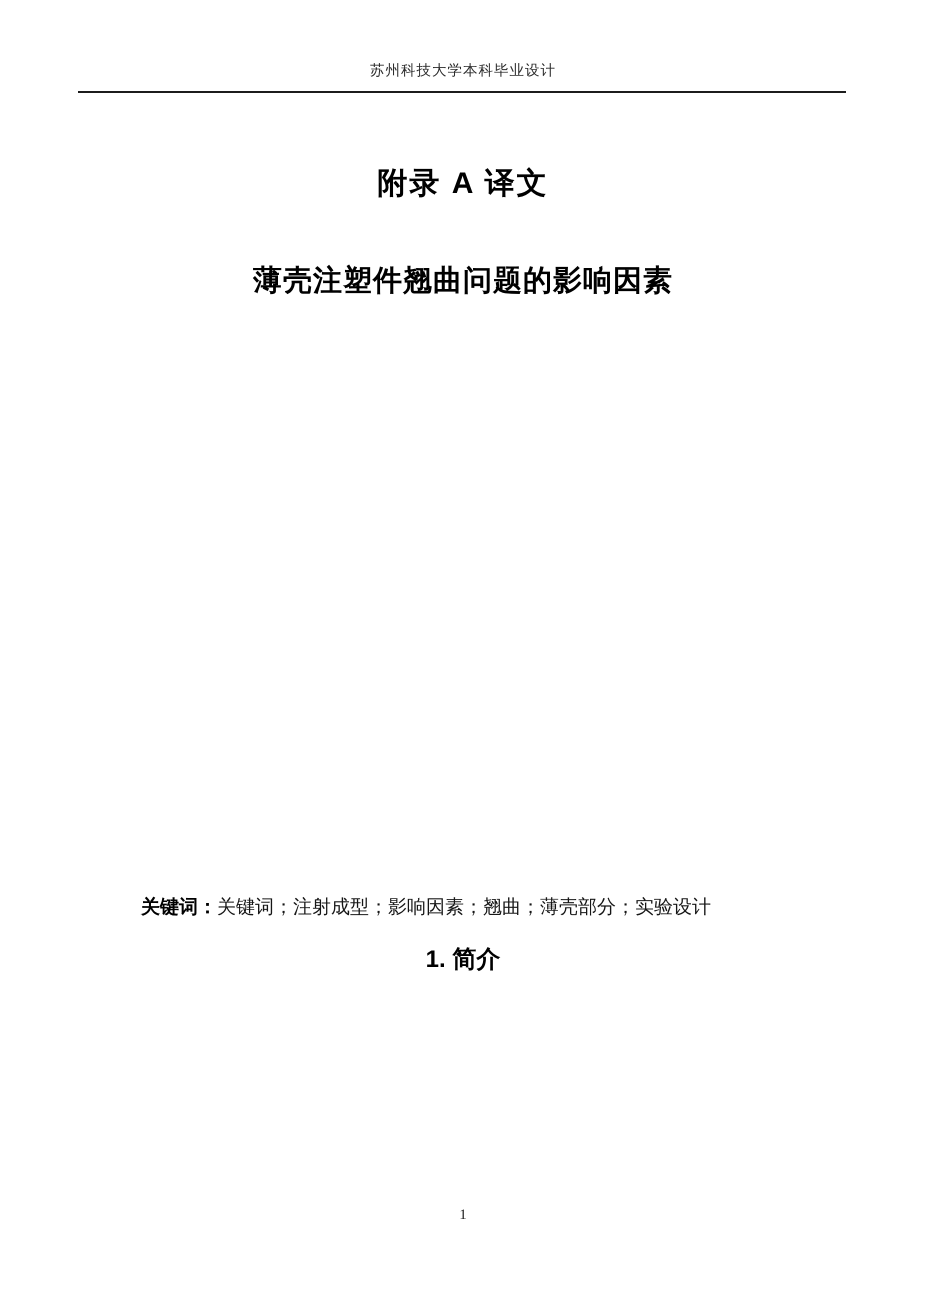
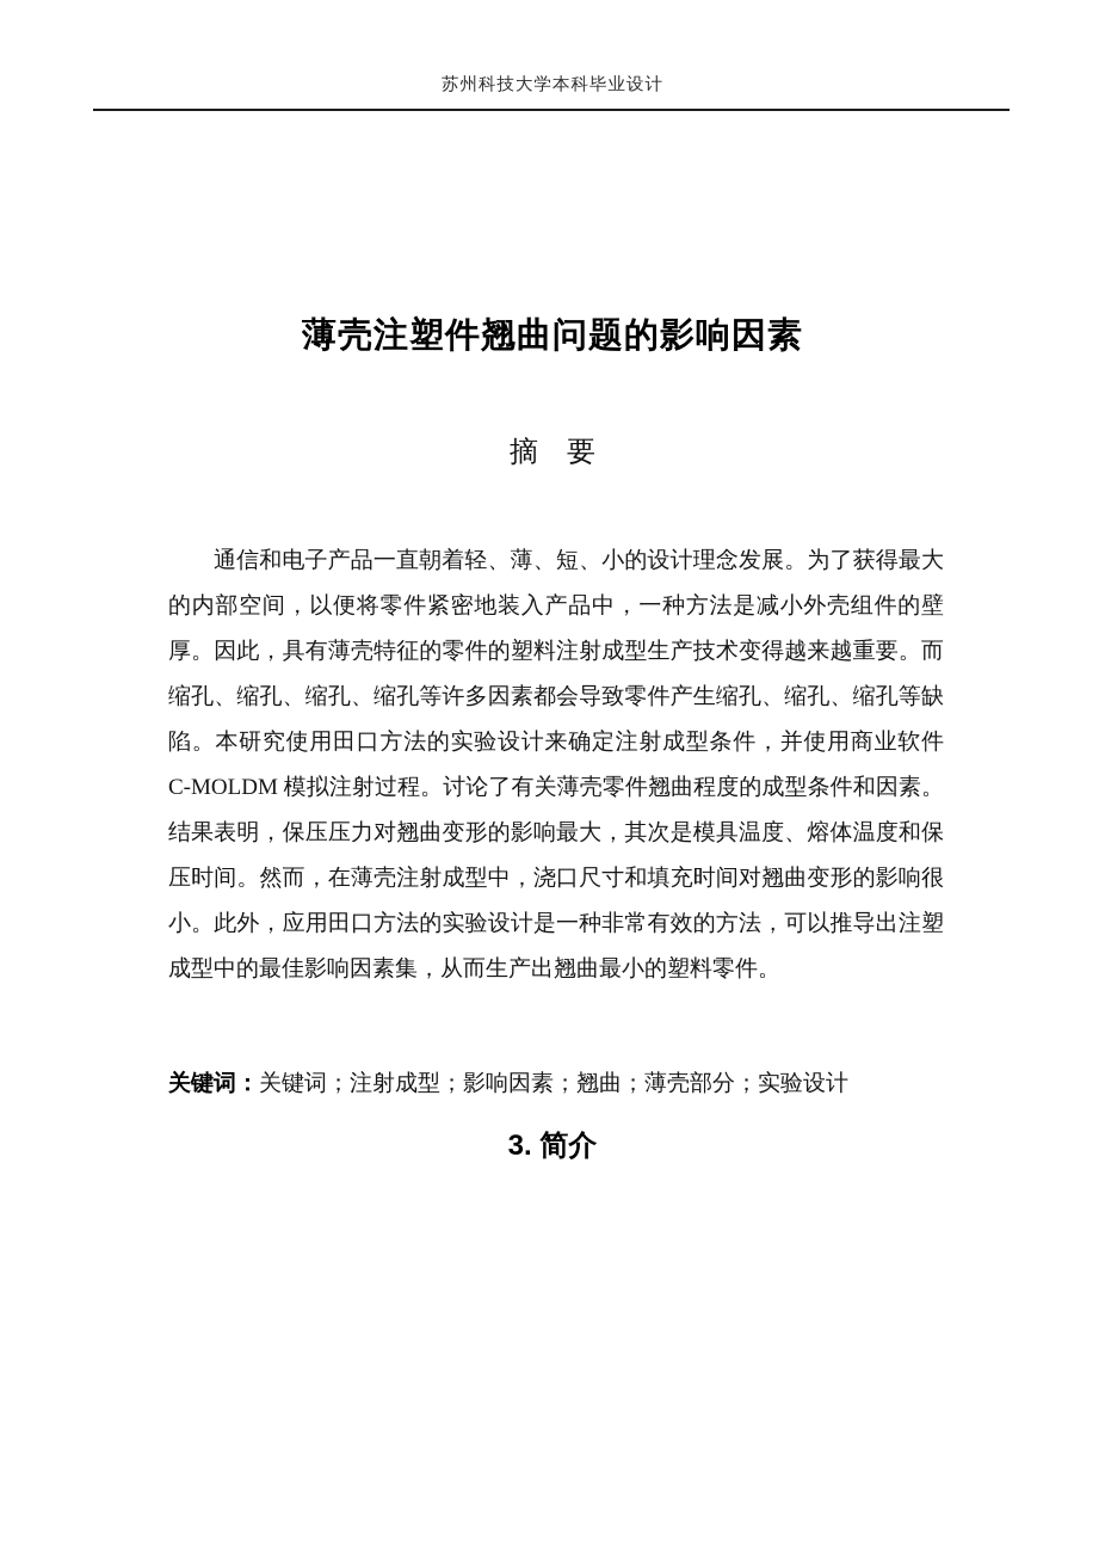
  苏州科技大学本科毕业设计
- 附录 A 译文
  薄壳注塑件翘曲问题的影响因素
+ 摘 要
+ 通信和电子产品一直朝着轻、薄、短、小的设计理念发展。为了获得最大的内部空间，以便将零件紧密地装入产品中，一种方法是减小外壳组件的壁厚。因此，具有薄壳特征的零件的塑料注射成型生产技术变得越来越重要。而缩孔、缩孔、缩孔、缩孔等许多因素都会导致零件产生缩孔、缩孔、缩孔等缺陷。本研究使用田口方法的实验设计来确定注射成型条件，并使用商业软件 C-MOLDM 模拟注射过程。讨论了有关薄壳零件翘曲程度的成型条件和因素。结果表明，保压压力对翘曲变形的影响最大，其次是模具温度、熔体温度和保压时间。然而，在薄壳注射成型中，浇口尺寸和填充时间对翘曲变形的影响很小。此外，应用田口方法的实验设计是一种非常有效的方法，可以推导出注塑成型中的最佳影响因素集，从而生产出翘曲最小的塑料零件。
  关键词：关键词；注射成型；影响因素；翘曲；薄壳部分；实验设计
- 1. 简介
+ 3. 简介
- 1
